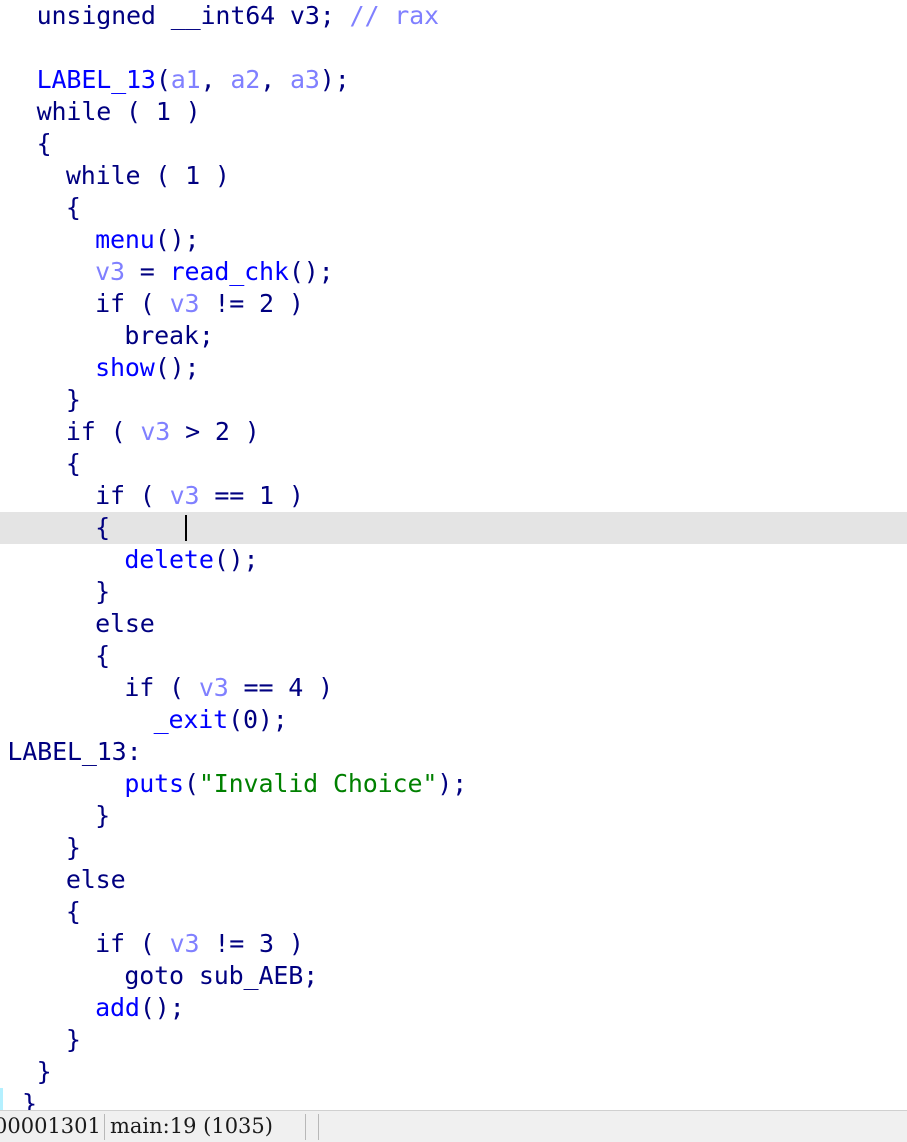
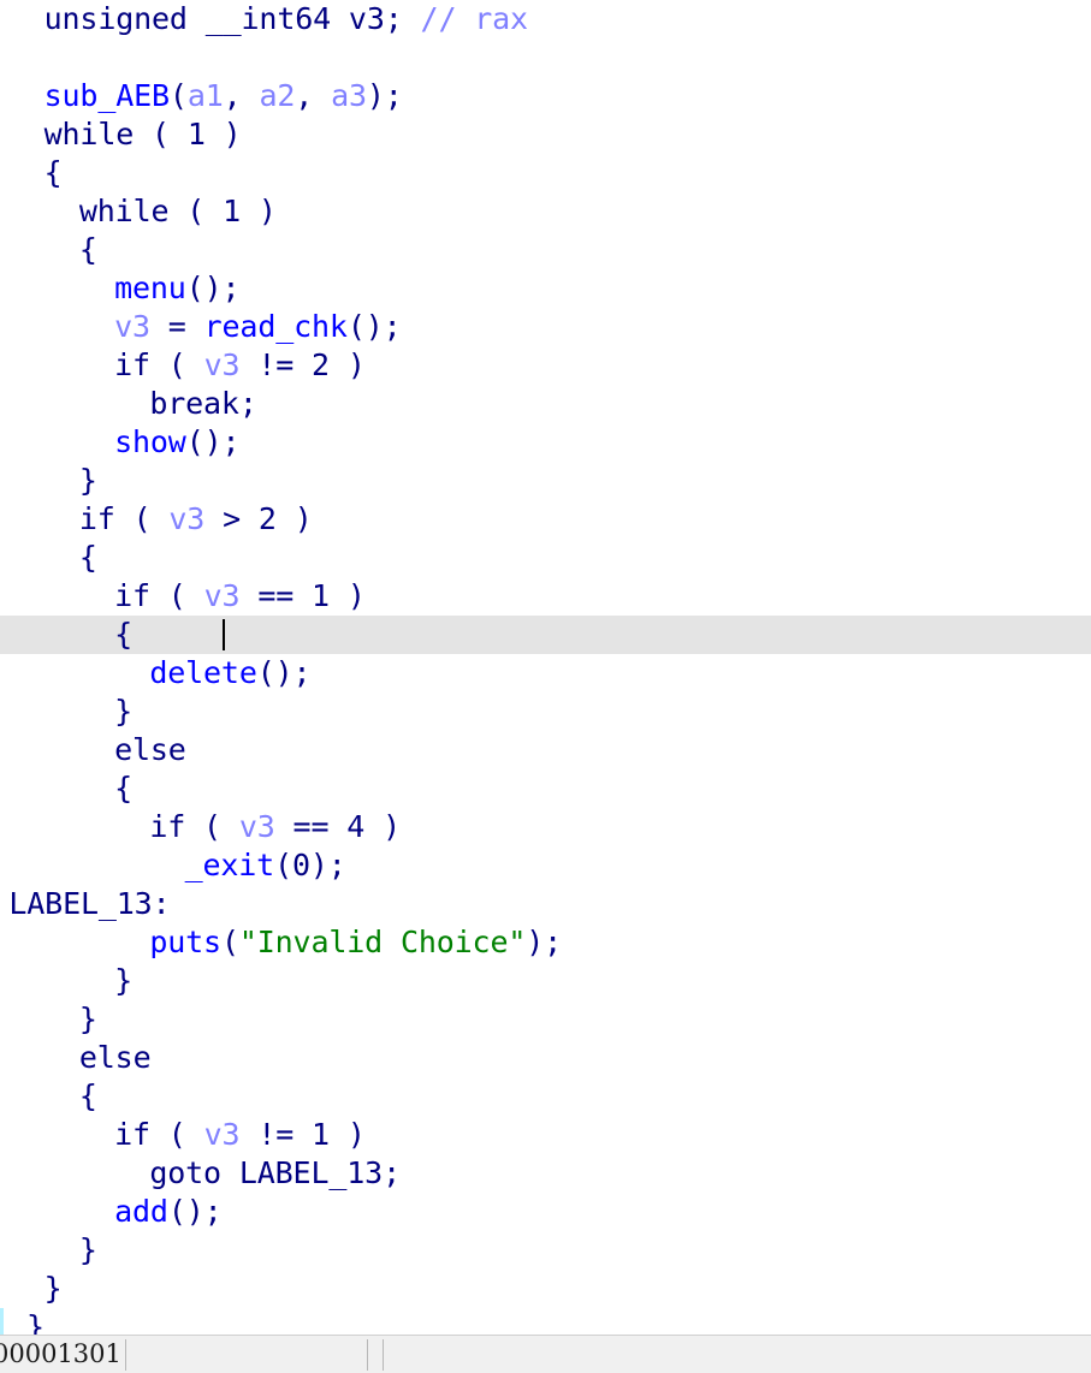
  unsigned __int64 v3; // rax
- LABEL_13(a1, a2, a3);
+ sub_AEB(a1, a2, a3);
  while ( 1 )
  {
  while ( 1 )
  {
  menu();
  v3 = read_chk();
  if ( v3 != 2 )
  break;
  show();
  }
  if ( v3 > 2 )
  {
  if ( v3 == 1 )
  {
  delete();
  }
  else
  {
  if ( v3 == 4 )
  _exit(0);
  LABEL_13:
  puts("Invalid Choice");
  }
  }
  else
  {
- if ( v3 != 3 )
+ if ( v3 != 1 )
- goto sub_AEB;
+ goto LABEL_13;
  add();
  }
  }
  }
  00001301
- main:19 (1035)
